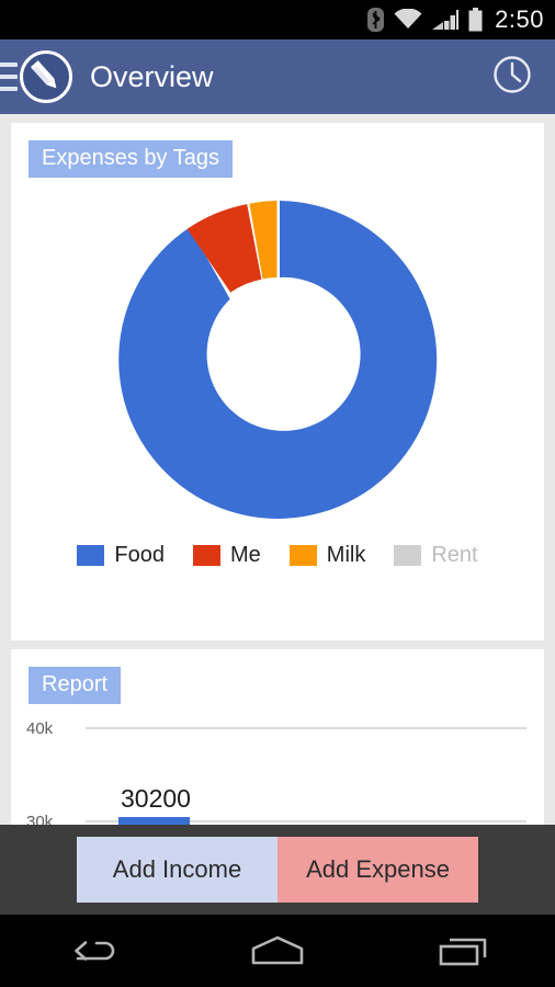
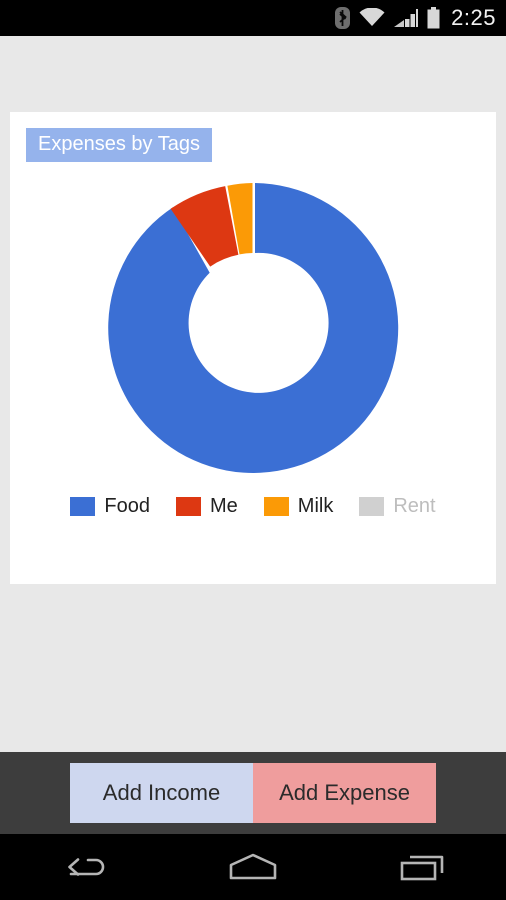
- 2:50
+ 2:25
- Overview
  Expenses by Tags
  Food
  Me
  Milk
  Rent
- Report
- 40k
- 30k
- 30200
  Add Income
  Add Expense
